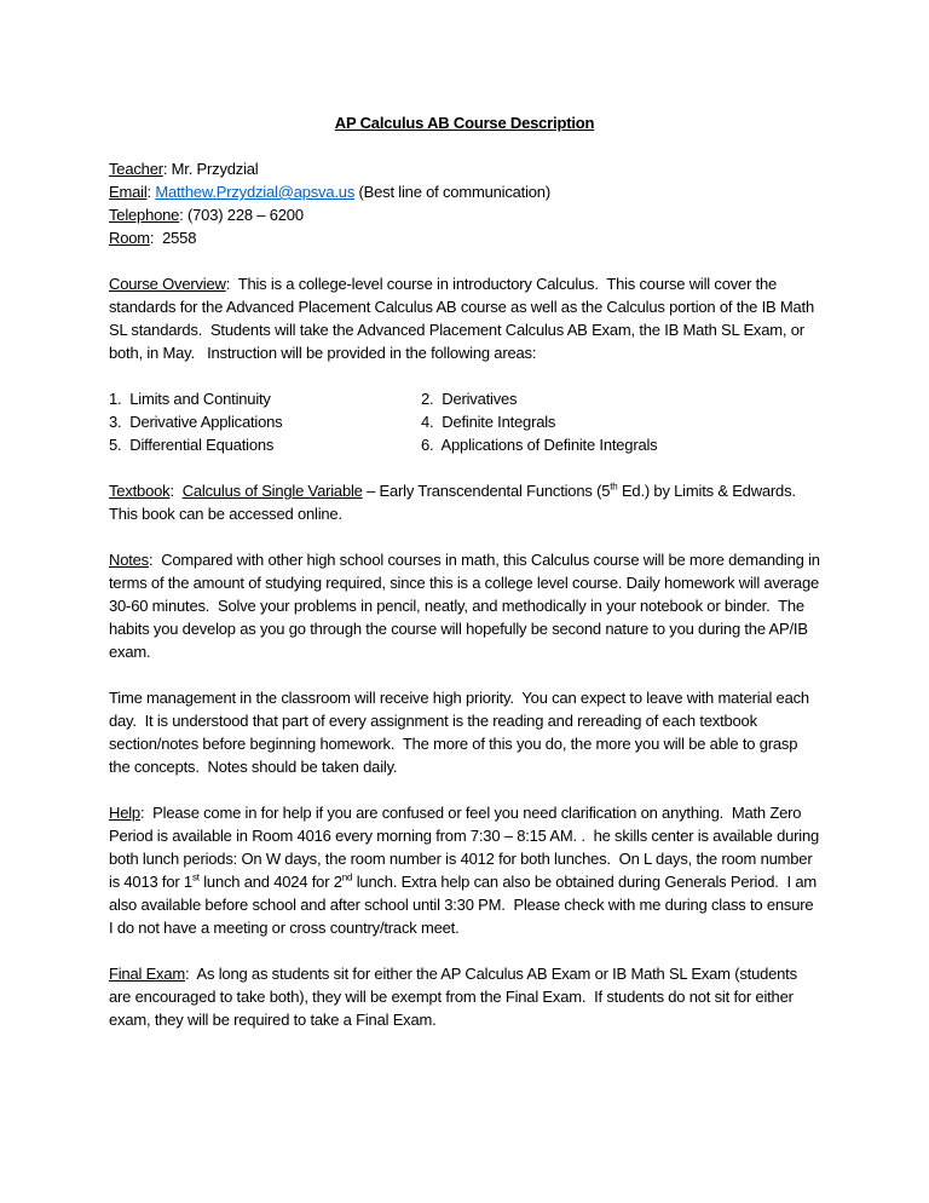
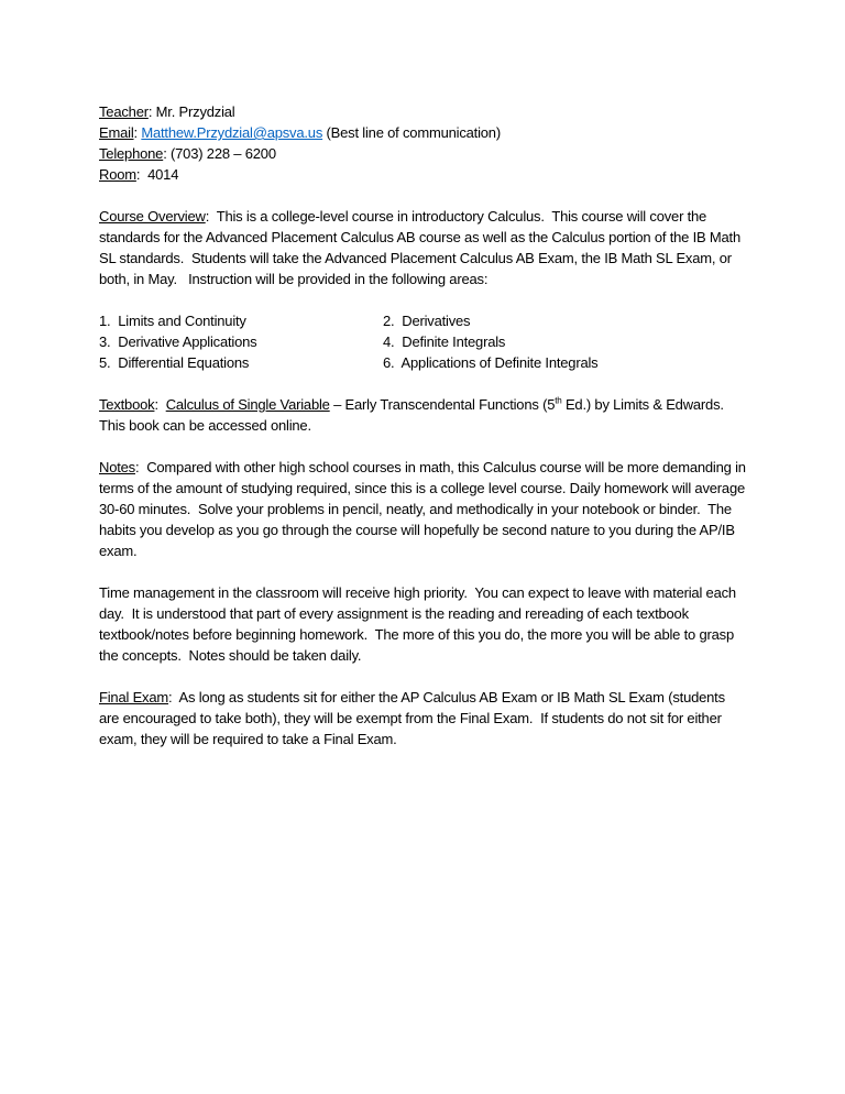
- AP Calculus AB Course Description
  Teacher: Mr. Przydzial
  Email: Matthew.Przydzial@apsva.us (Best line of communication)
  Telephone: (703) 228 – 6200
- Room: 2558
+ Room: 4014
  Course Overview: This is a college-level course in introductory Calculus. This course will cover the standards for the Advanced Placement Calculus AB course as well as the Calculus portion of the IB Math SL standards. Students will take the Advanced Placement Calculus AB Exam, the IB Math SL Exam, or both, in May. Instruction will be provided in the following areas:
  1. Limits and Continuity
  2. Derivatives
  3. Derivative Applications
  4. Definite Integrals
  5. Differential Equations
  6. Applications of Definite Integrals
  Textbook: Calculus of Single Variable – Early Transcendental Functions (5th Ed.) by Limits & Edwards. This book can be accessed online.
  Notes: Compared with other high school courses in math, this Calculus course will be more demanding in terms of the amount of studying required, since this is a college level course. Daily homework will average 30-60 minutes. Solve your problems in pencil, neatly, and methodically in your notebook or binder. The habits you develop as you go through the course will hopefully be second nature to you during the AP/IB exam.
- Time management in the classroom will receive high priority. You can expect to leave with material each day. It is understood that part of every assignment is the reading and rereading of each textbook section/notes before beginning homework. The more of this you do, the more you will be able to grasp the concepts. Notes should be taken daily.
+ Time management in the classroom will receive high priority. You can expect to leave with material each day. It is understood that part of every assignment is the reading and rereading of each textbook textbook/notes before beginning homework. The more of this you do, the more you will be able to grasp the concepts. Notes should be taken daily.
- Help: Please come in for help if you are confused or feel you need clarification on anything. Math Zero Period is available in Room 4016 every morning from 7:30 – 8:15 AM. . he skills center is available during both lunch periods: On W days, the room number is 4012 for both lunches. On L days, the room number is 4013 for 1st lunch and 4024 for 2nd lunch. Extra help can also be obtained during Generals Period. I am also available before school and after school until 3:30 PM. Please check with me during class to ensure I do not have a meeting or cross country/track meet.
  Final Exam: As long as students sit for either the AP Calculus AB Exam or IB Math SL Exam (students are encouraged to take both), they will be exempt from the Final Exam. If students do not sit for either exam, they will be required to take a Final Exam.
